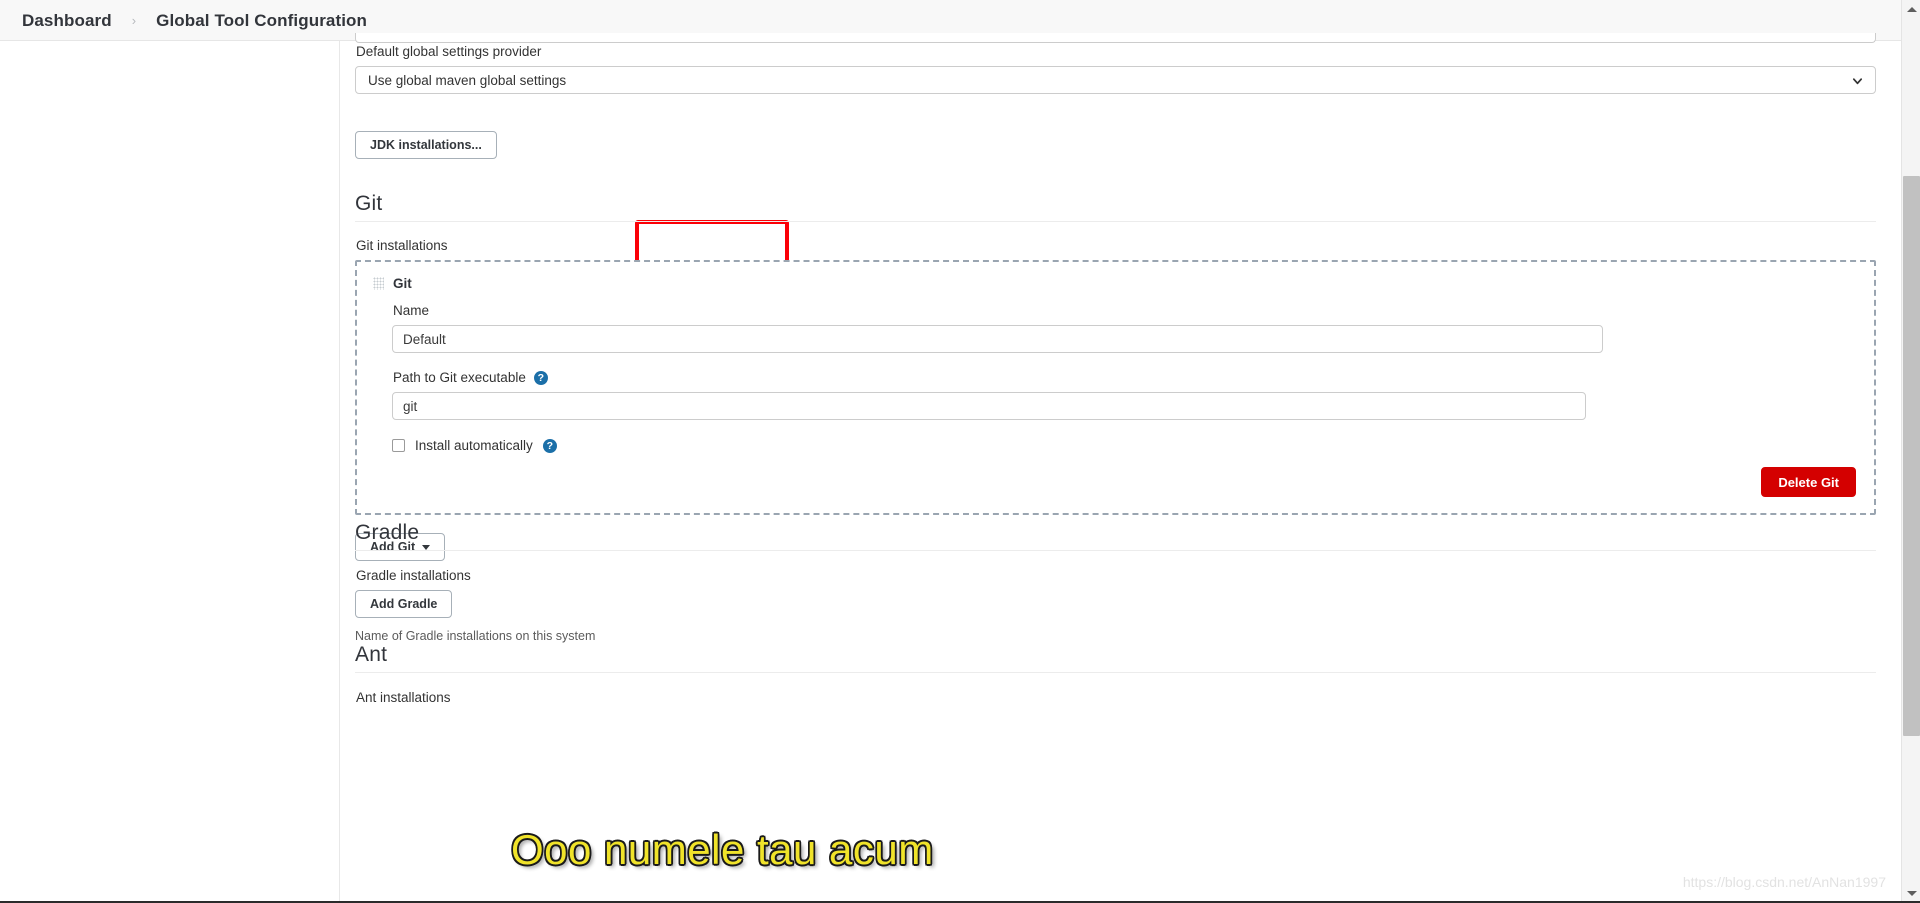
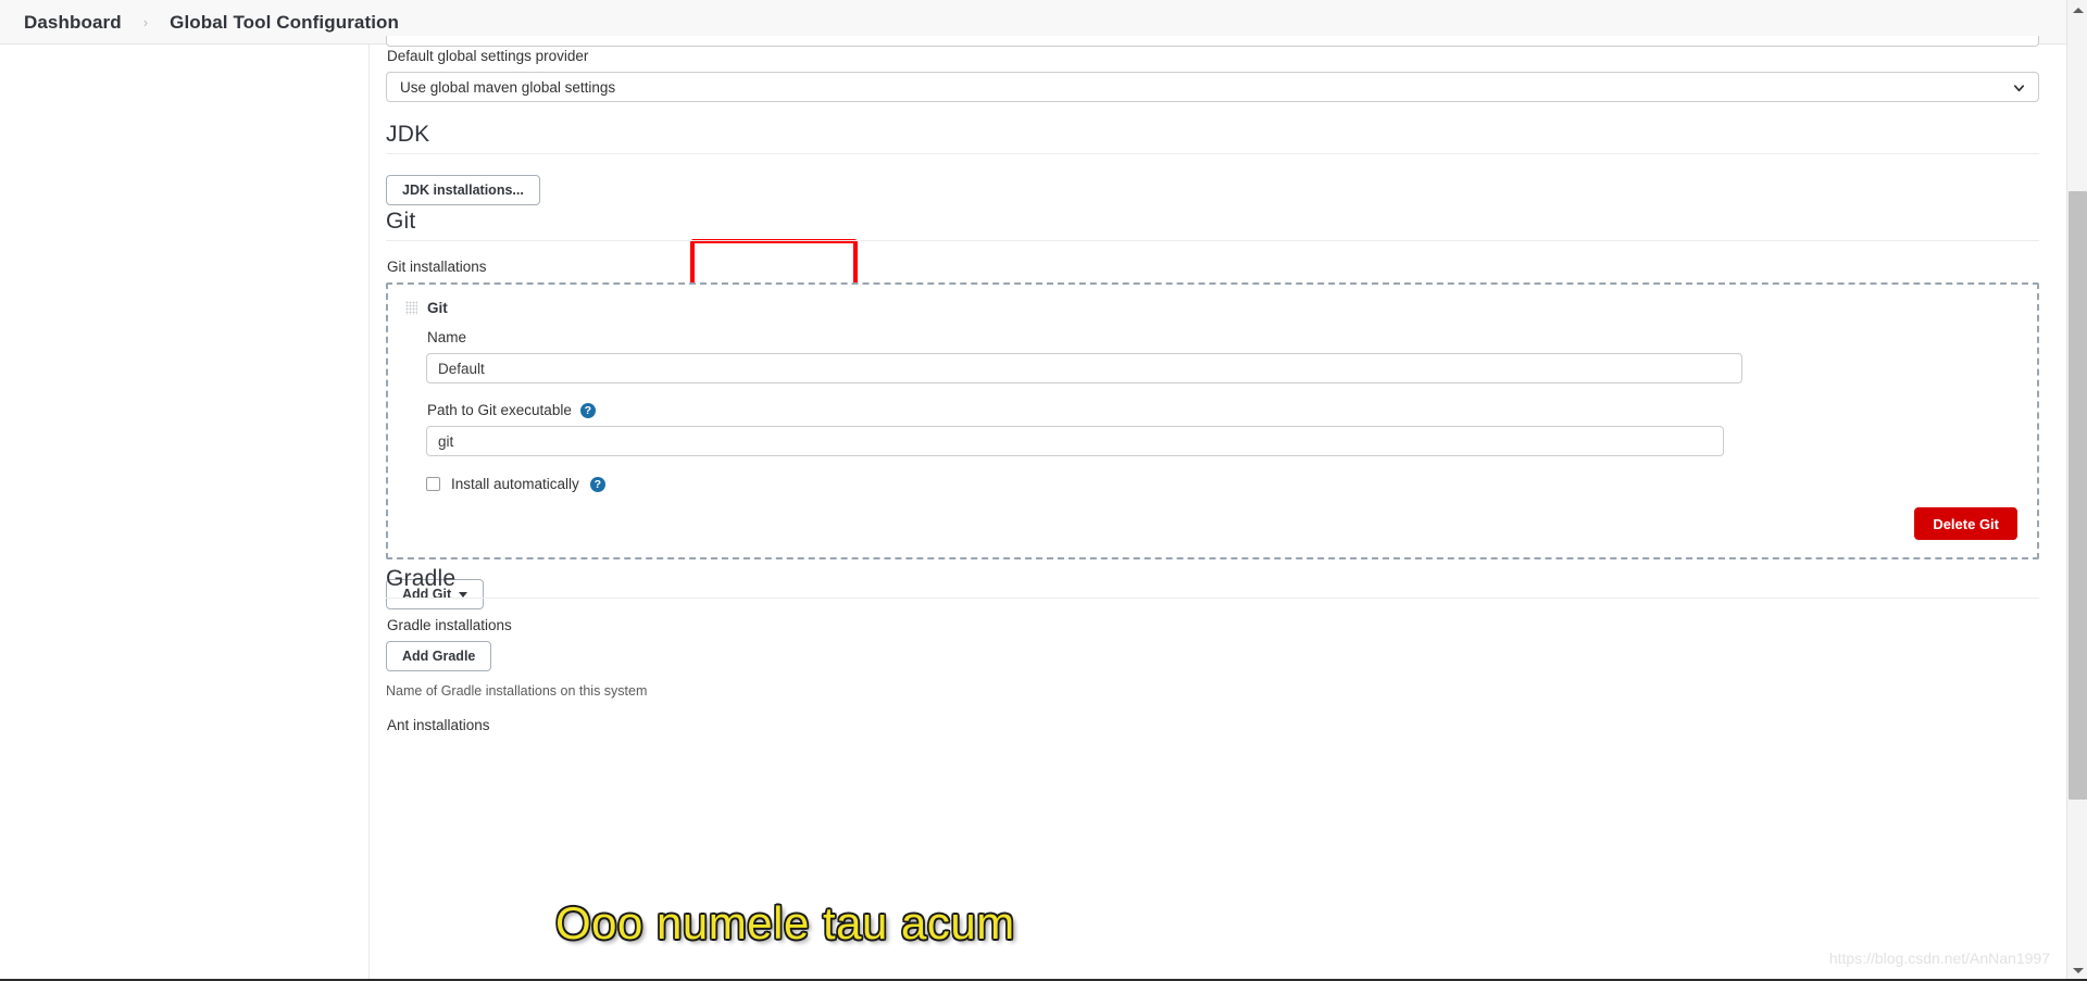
  Dashboard
  ›
  Global Tool Configuration
  Default global settings provider
  Use global maven global settings
+ JDK
  JDK installations...
  Git
  Git installations
  Git
  Name
  Default
  Path to Git executable
  ?
  git
  Install automatically
  ?
  Delete Git
  Add Git
  Gradle
  Gradle installations
  Add Gradle
  Name of Gradle installations on this system
- Ant
  Ant installations
  Ooo numele tau acum
  https://blog.csdn.net/AnNan1997
